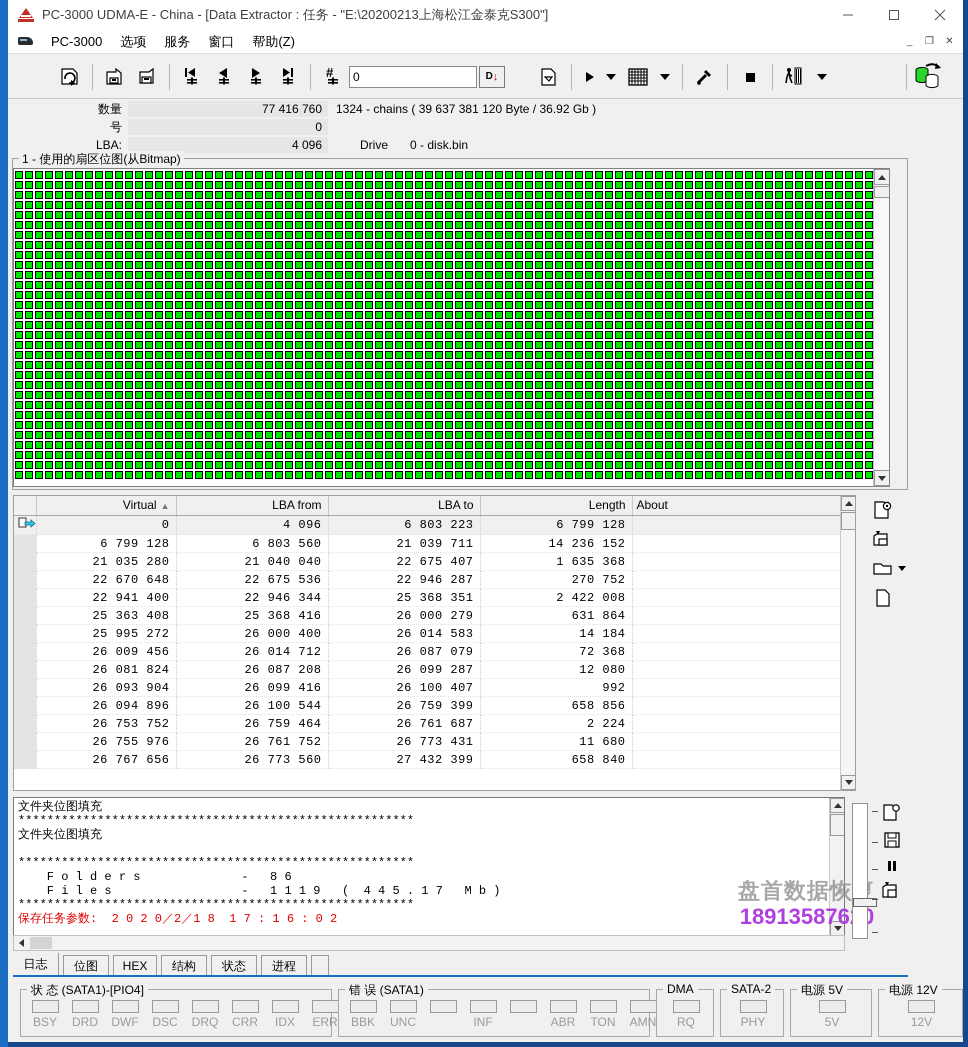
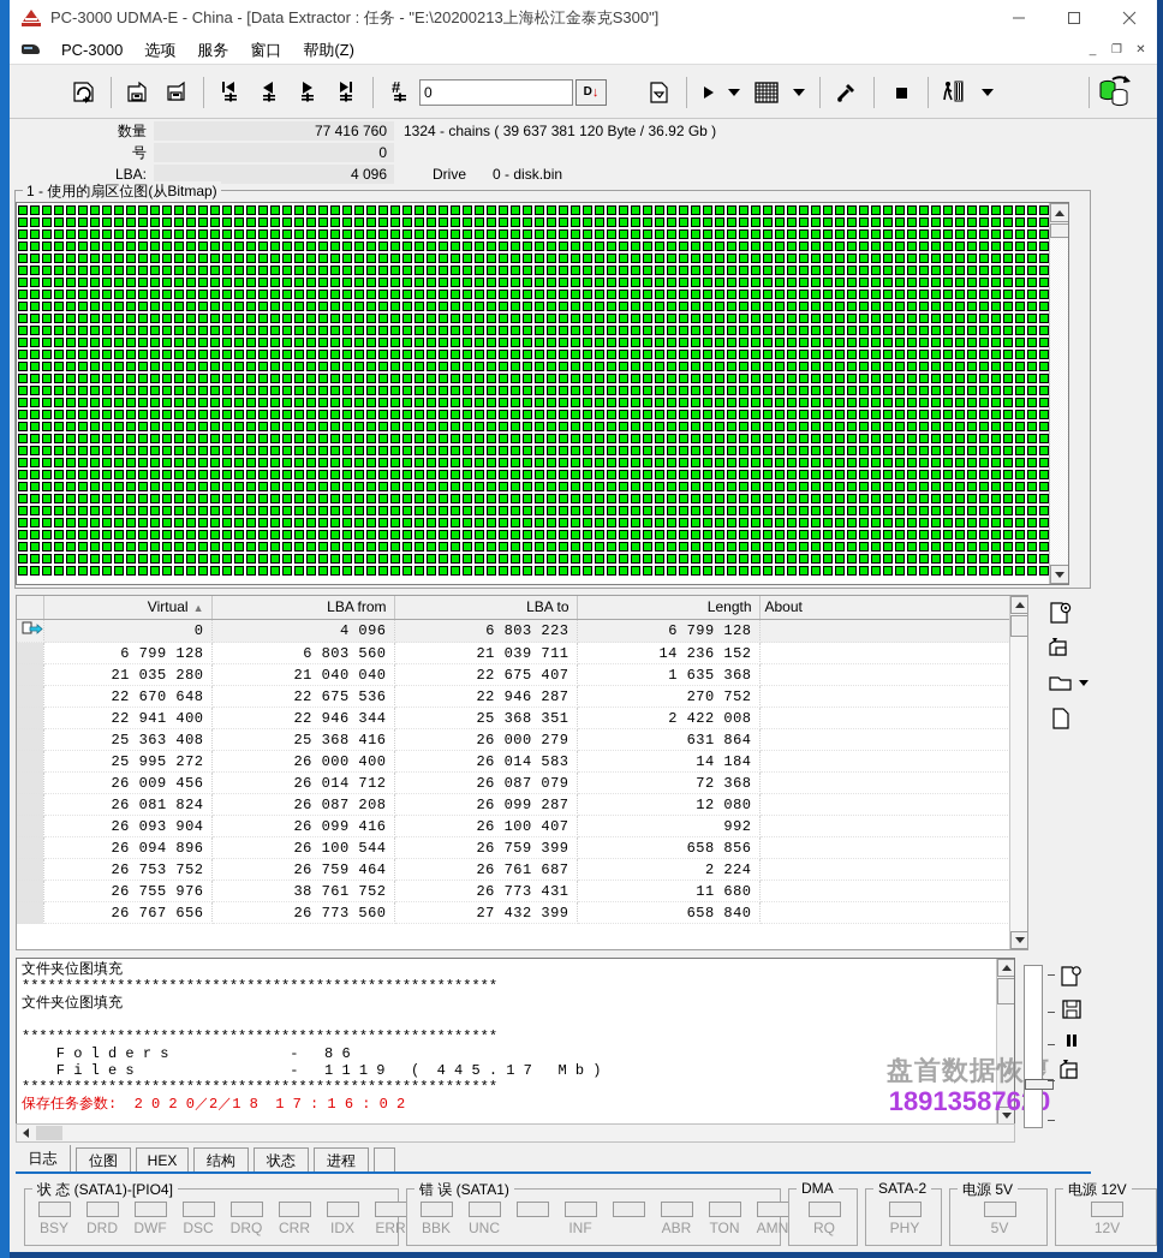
  PC-3000 UDMA-E - China - [Data Extractor : 任务 - "E:\20200213上海松江金泰克S300"]
  PC-3000
  选项
  服务
  窗口
  帮助(Z)
  _
  ❐
  ✕
  #
  0
  D
  ↓
  数量
  77 416 760
  1324 - chains ( 39 637 381 120 Byte / 36.92 Gb )
  号
  0
  LBA:
  4 096
  Drive
  0 - disk.bin
  1 - 使用的扇区位图(从Bitmap)
  	Virtual ▲	LBA from	LBA to	Length	About
  	0	4 096	6 803 223	6 799 128
  	6 799 128	6 803 560	21 039 711	14 236 152
  	21 035 280	21 040 040	22 675 407	1 635 368
  	22 670 648	22 675 536	22 946 287	270 752
  	22 941 400	22 946 344	25 368 351	2 422 008
  	25 363 408	25 368 416	26 000 279	631 864
  	25 995 272	26 000 400	26 014 583	14 184
  	26 009 456	26 014 712	26 087 079	72 368
  	26 081 824	26 087 208	26 099 287	12 080
  	26 093 904	26 099 416	26 100 407	992
  	26 094 896	26 100 544	26 759 399	658 856
  	26 753 752	26 759 464	26 761 687	2 224
- 	26 755 976	26 761 752	26 773 431	11 680
+ 	26 755 976	38 761 752	26 773 431	11 680
  	26 767 656	26 773 560	27 432 399	658 840
  文件夹位图填充
  *******************************************************
  文件夹位图填充
  *******************************************************
  F o l d e r s - 8 6
  F i l e s - 1 1 1 9 ( 4 4 5 . 1 7 M b )
  *******************************************************
  保存任务参数: 2 0 2 0／2／1 8 1 7 : 1 6 : 0 2
  盘首数据恢
  1891358760
  日志
  位图
  HEX
  结构
  状态
  进程
  状 态 (SATA1)-[PIO4]
  BSY
  DRD
  DWF
  DSC
  DRQ
  CRR
  IDX
  ERR
  错 误 (SATA1)
  BBK
  UNC
  INF
  ABR
  TON
  AMN
  DMA
  RQ
  SATA-2
  PHY
  电源 5V
  5V
  电源 12V
  12V
